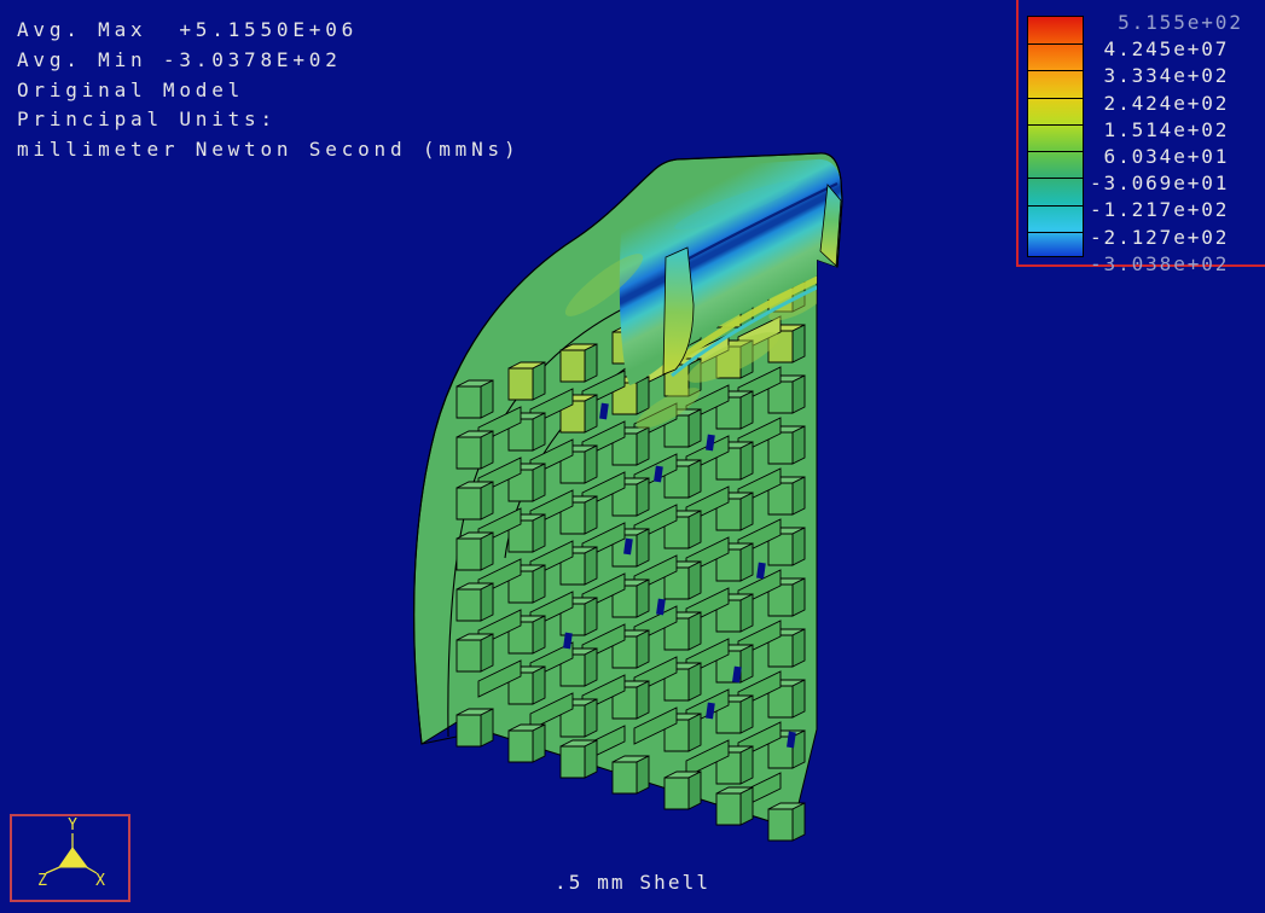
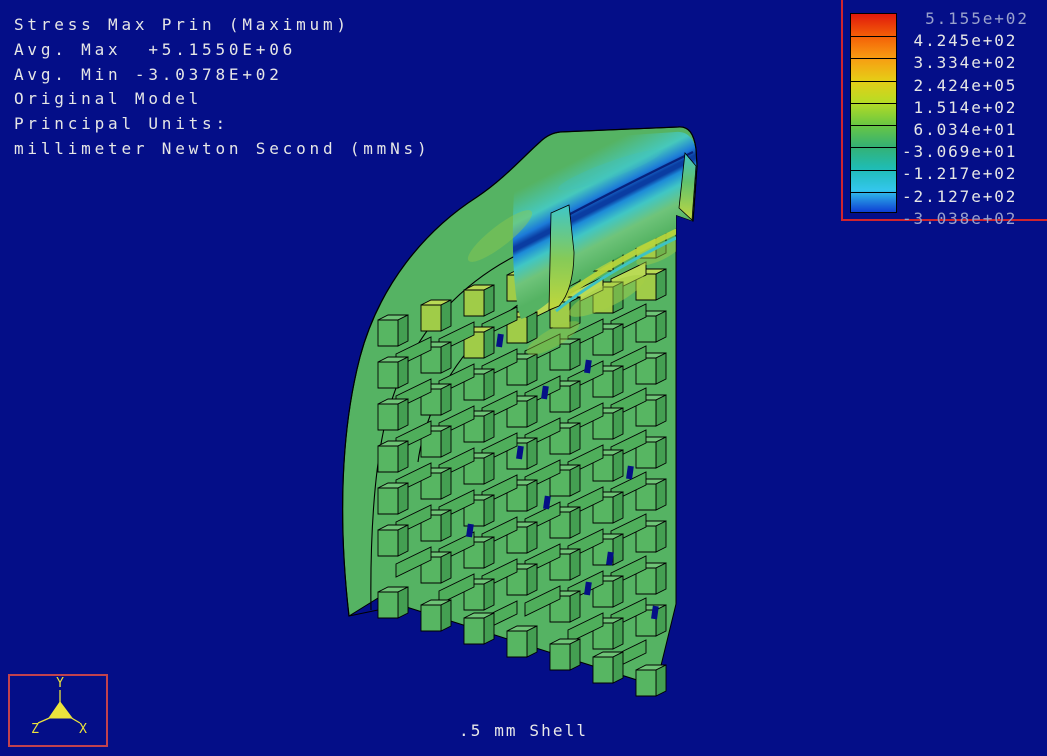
+ Stress Max Prin (Maximum)
  Avg. Max +5.1550E+06
  Avg. Min -3.0378E+02
  Original Model
  Principal Units:
  millimeter Newton Second (mmNs)
  5.155e+02
- 4.245e+07
+ 4.245e+02
  3.334e+02
- 2.424e+02
+ 2.424e+05
  1.514e+02
  6.034e+01
  -3.069e+01
  -1.217e+02
  -2.127e+02
  -3.038e+02
  .5 mm Shell
  Y
  Z
  X
